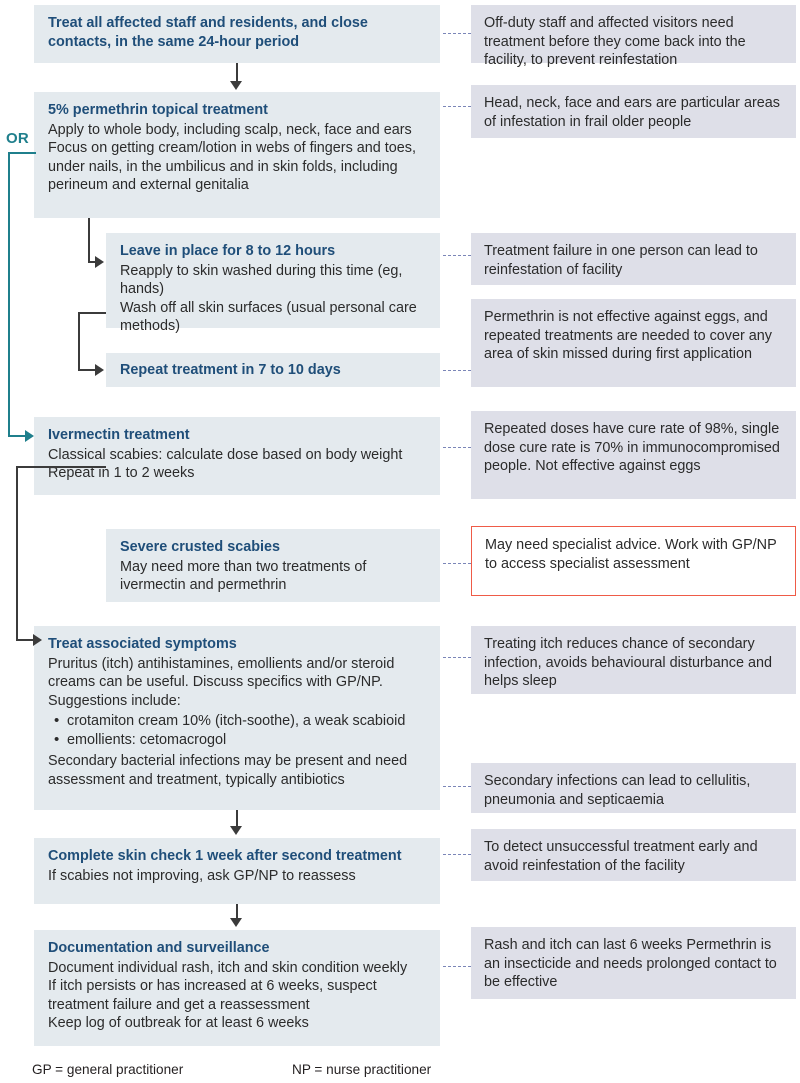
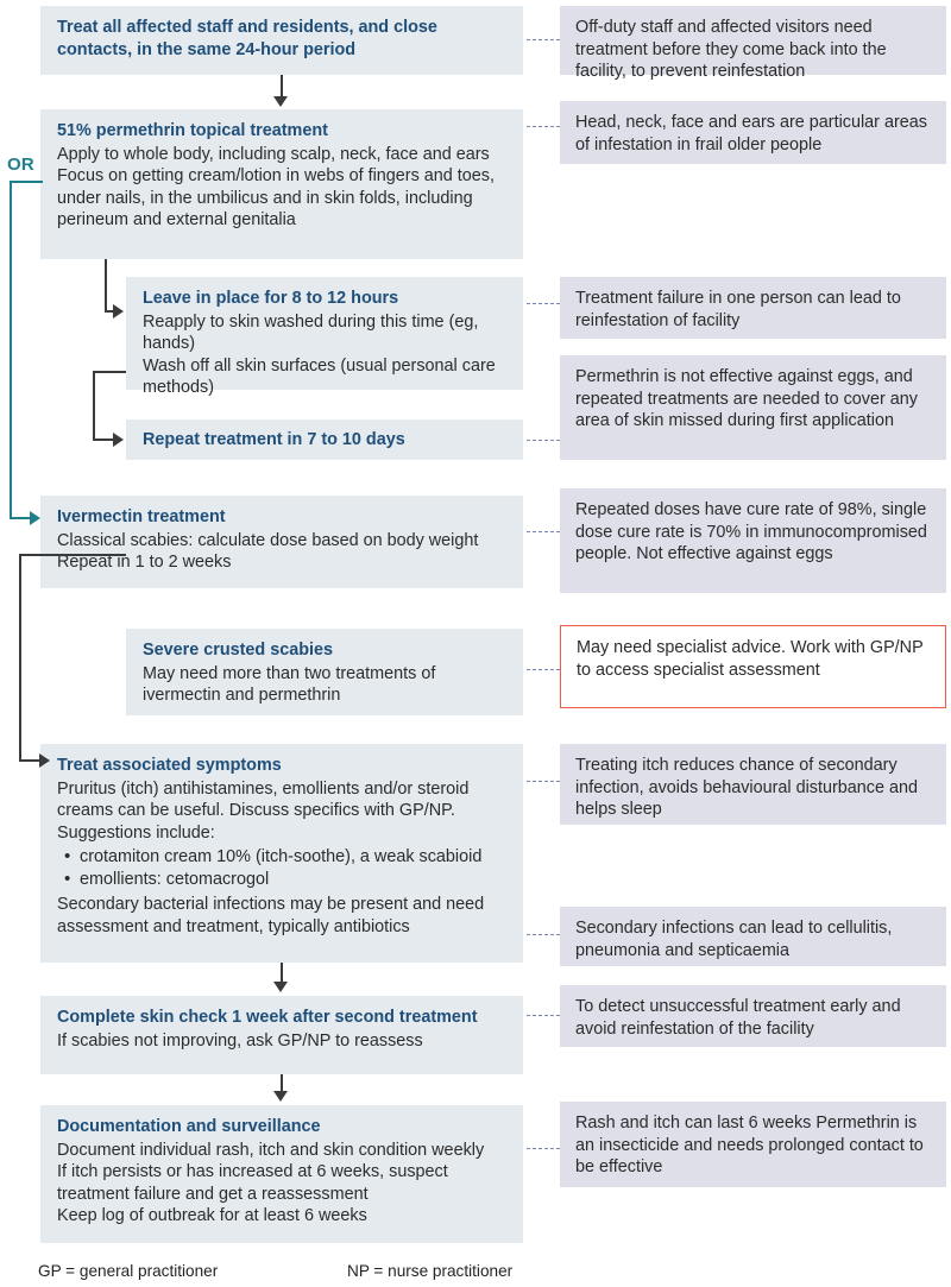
  Treat all affected staff and residents, and close contacts, in the same 24-hour period
- 5% permethrin topical treatment
+ 51% permethrin topical treatment
  Apply to whole body, including scalp, neck, face and ears
  Focus on getting cream/lotion in webs of fingers and toes, under nails, in the umbilicus and in skin folds, including perineum and external genitalia
  Leave in place for 8 to 12 hours
  Reapply to skin washed during this time (eg, hands)
  Wash off all skin surfaces (usual personal care methods)
  Repeat treatment in 7 to 10 days
  Ivermectin treatment
  Classical scabies: calculate dose based on body weight
  Repeat in 1 to 2 weeks
  Severe crusted scabies
  May need more than two treatments of ivermectin and permethrin
  Treat associated symptoms
  Pruritus (itch) antihistamines, emollients and/or steroid creams can be useful. Discuss specifics with GP/NP. Suggestions include:
  crotamiton cream 10% (itch-soothe), a weak scabioid
  emollients: cetomacrogol
  Secondary bacterial infections may be present and need assessment and treatment, typically antibiotics
  Complete skin check 1 week after second treatment
  If scabies not improving, ask GP/NP to reassess
  Documentation and surveillance
  Document individual rash, itch and skin condition weekly
  If itch persists or has increased at 6 weeks, suspect treatment failure and get a reassessment
  Keep log of outbreak for at least 6 weeks
  Off-duty staff and affected visitors need treatment before they come back into the facility, to prevent reinfestation
  Head, neck, face and ears are particular areas of infestation in frail older people
  Treatment failure in one person can lead to reinfestation of facility
  Permethrin is not effective against eggs, and repeated treatments are needed to cover any area of skin missed during first application
  Repeated doses have cure rate of 98%, single dose cure rate is 70% in immunocompromised people. Not effective against eggs
  May need specialist advice. Work with GP/NP to access specialist assessment
  Treating itch reduces chance of secondary infection, avoids behavioural disturbance and helps sleep
  Secondary infections can lead to cellulitis, pneumonia and septicaemia
  To detect unsuccessful treatment early and avoid reinfestation of the facility
  Rash and itch can last 6 weeks Permethrin is an insecticide and needs prolonged contact to be effective
  OR
  GP = general practitioner
  NP = nurse practitioner
